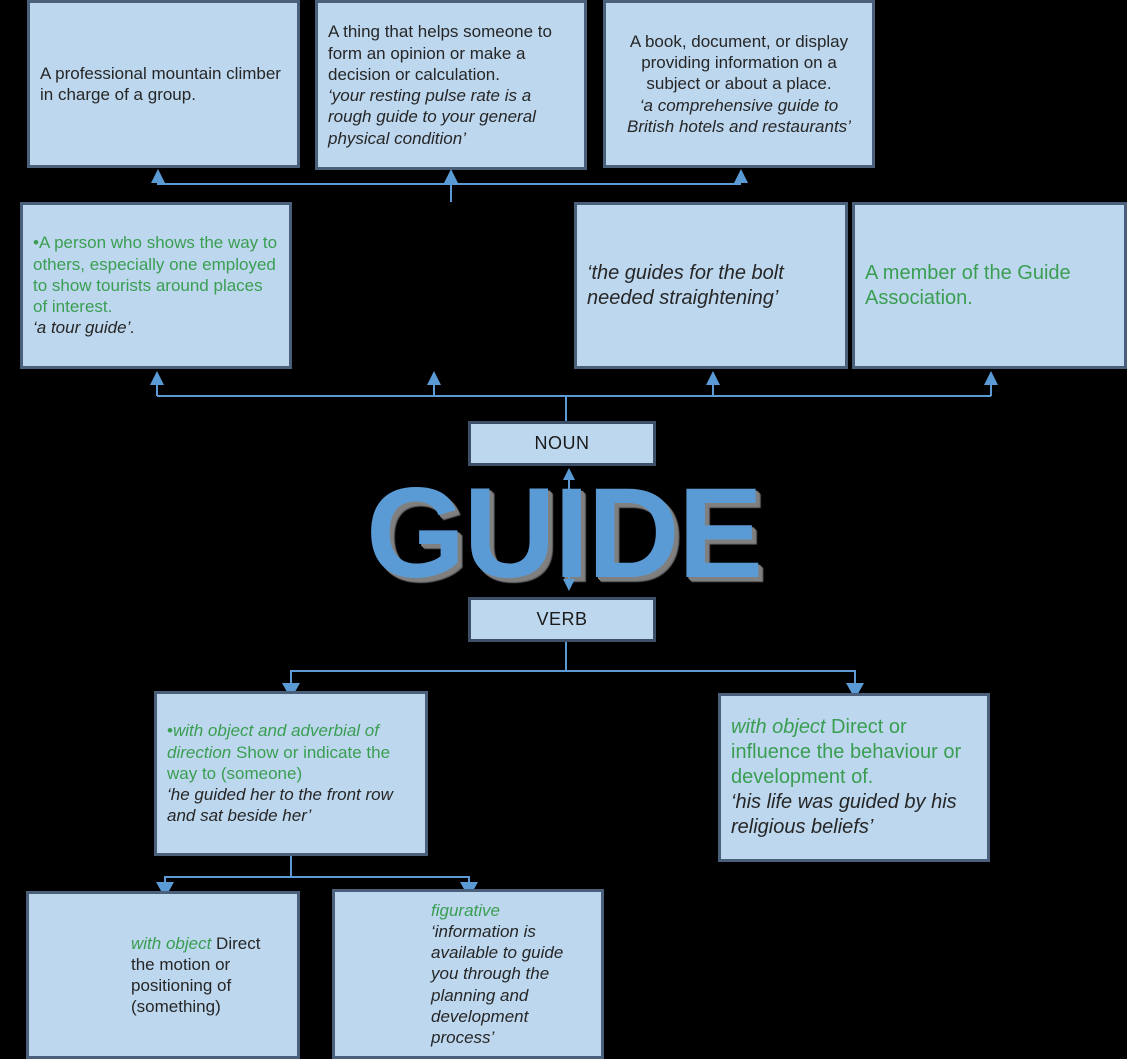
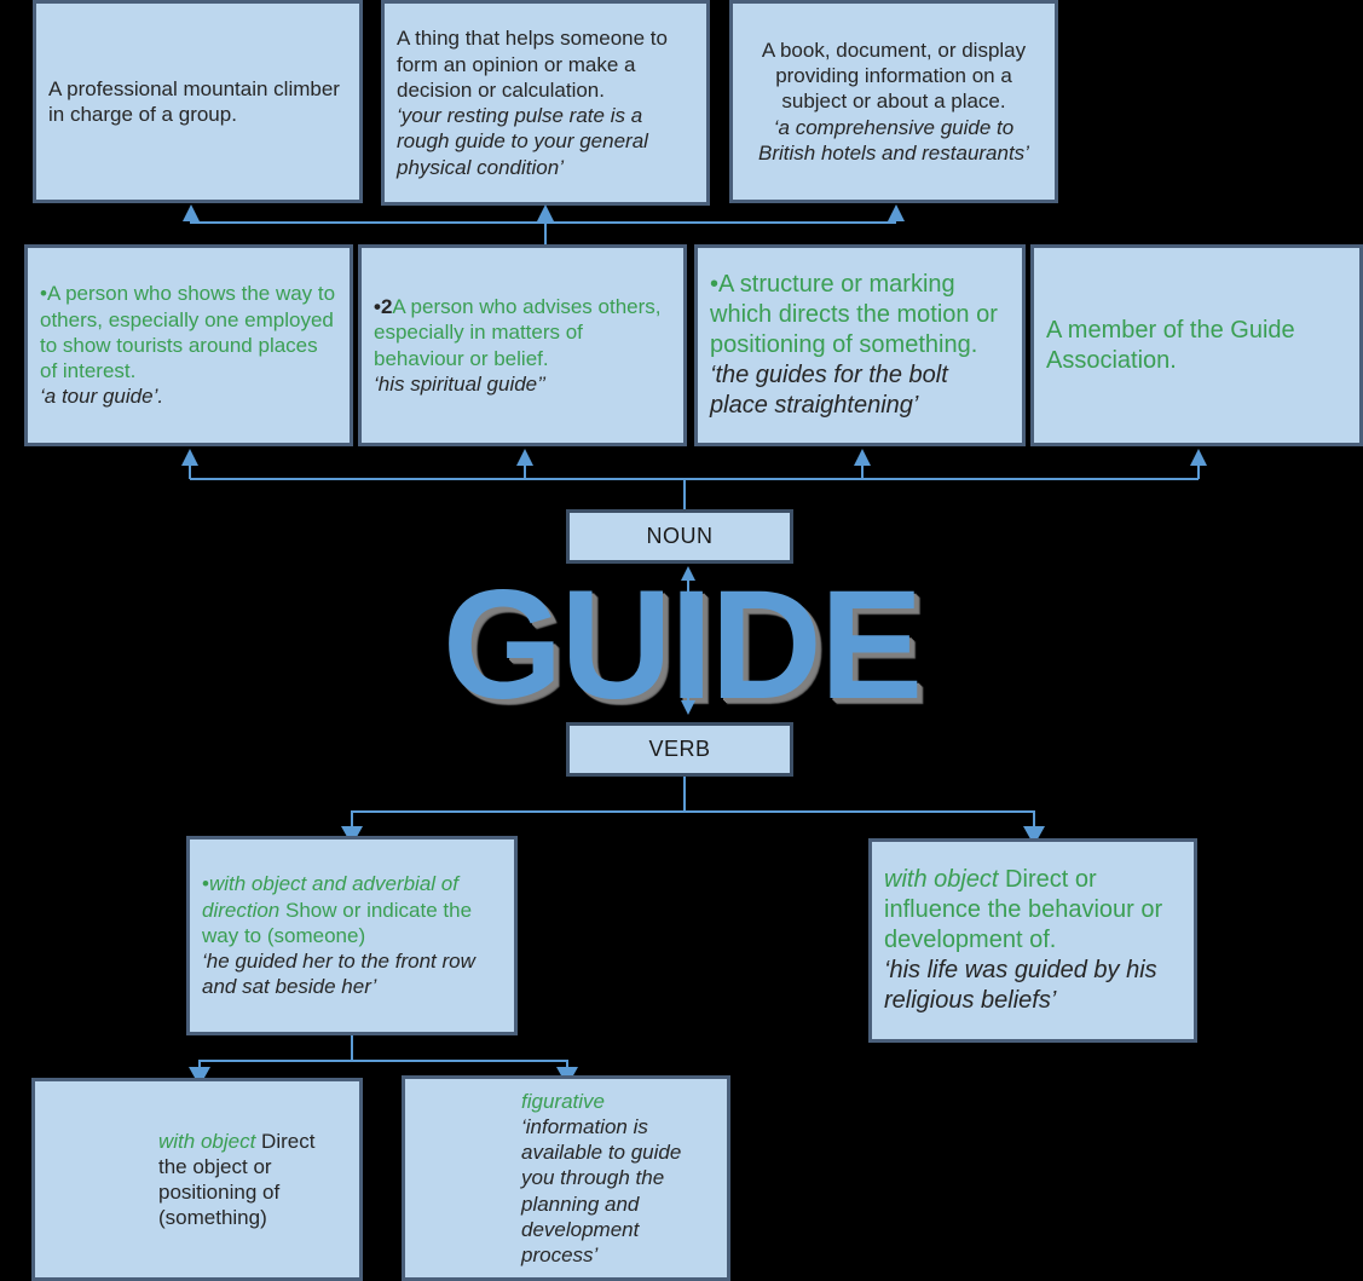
  A professional mountain climber in charge of a group.
  A thing that helps someone to form an opinion or make a decision or calculation.
  ‘your resting pulse rate is a rough guide to your general physical condition’
  A book, document, or display providing information on a subject or about a place.
  ‘a comprehensive guide to British hotels and restaurants’
  •A person who shows the way to others, especially one employed to show tourists around places of interest.
  ‘a tour guide’.
+ •2A person who advises others, especially in matters of behaviour or belief.
+ ‘his spiritual guide’’
+ •A structure or marking which directs the motion or positioning of something.
- ‘the guides for the bolt needed straightening’
+ ‘the guides for the bolt place straightening’
  A member of the Guide Association.
  NOUN
  GUIDE
  VERB
  •with object and adverbial of direction Show or indicate the way to (someone)
  ‘he guided her to the front row and sat beside her’
  with object Direct or influence the behaviour or development of.
  ‘his life was guided by his religious beliefs’
- with object Direct the motion or positioning of (something)
+ with object Direct the object or positioning of (something)
  figurative ‘information is available to guide you through the planning and development process’
